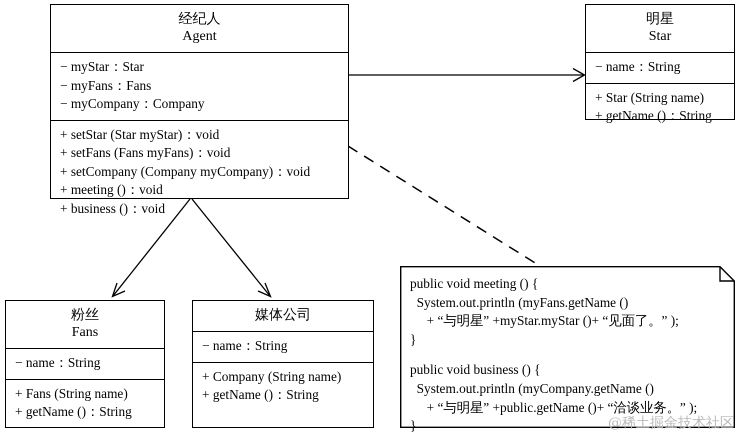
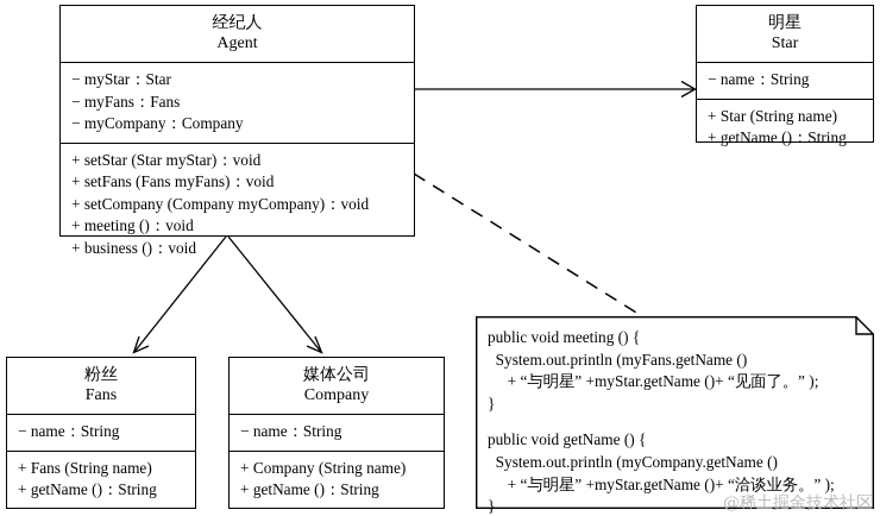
  经纪人
  Agent
  − myStar：Star
  − myFans：Fans
  − myCompany：Company
  + setStar (Star myStar)：void
  + setFans (Fans myFans)：void
  + setCompany (Company myCompany)：void
  + meeting ()：void
  + business ()：void
  明星
  Star
  − name：String
  + Star (String name)
  + getName ()：String
  粉丝
  Fans
  − name：String
  + Fans (String name)
  + getName ()：String
  媒体公司
+ Company
  − name：String
  + Company (String name)
  + getName ()：String
  public void meeting () {
  System.out.println (myFans.getName ()
- + “与明星” +myStar.myStar ()+ “见面了。” );
+ + “与明星” +myStar.getName ()+ “见面了。” );
  }
- public void business () {
+ public void getName () {
  System.out.println (myCompany.getName ()
- + “与明星” +public.getName ()+ “洽谈业务。” );
+ + “与明星” +myStar.getName ()+ “洽谈业务。” );
  }
  @稀土掘金技术社区
